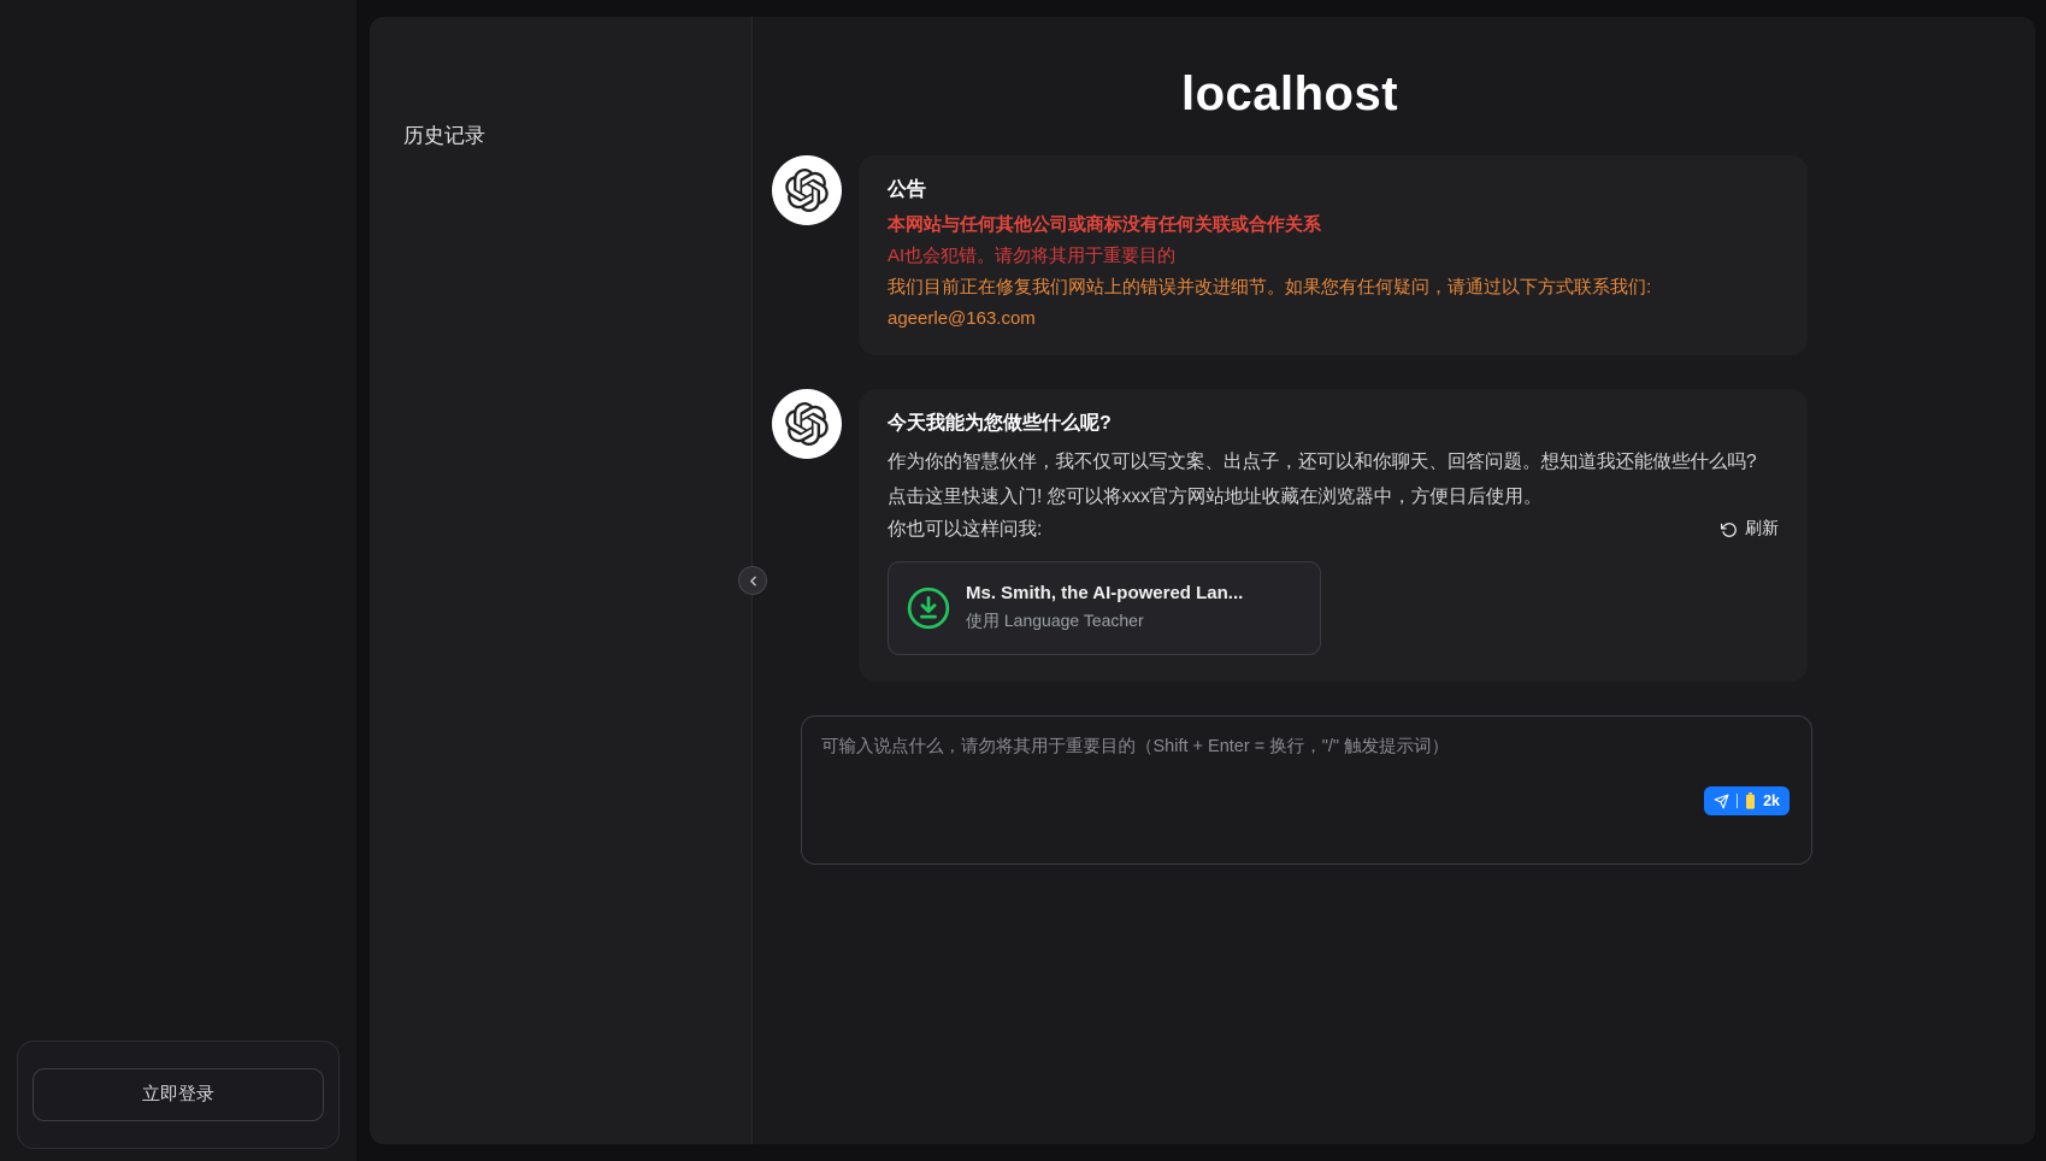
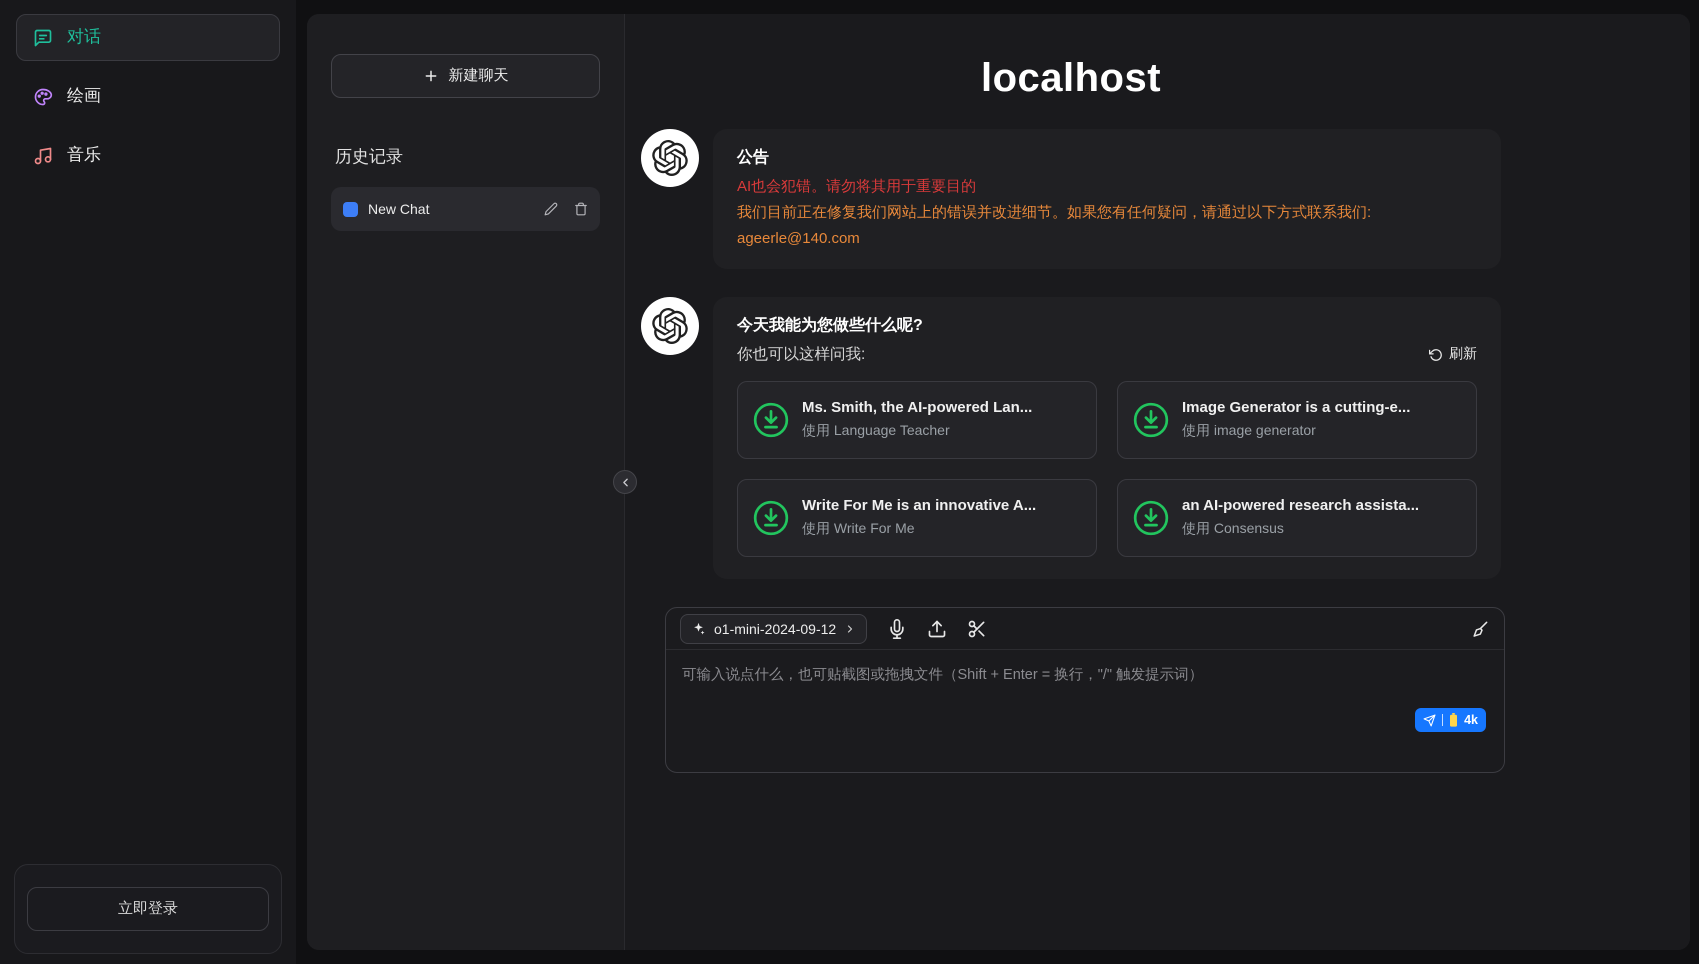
+ 对话
+ 绘画
+ 音乐
  立即登录
+ 新建聊天
  历史记录
+ New Chat
  localhost
  公告
- 本网站与任何其他公司或商标没有任何关联或合作关系
  AI也会犯错。请勿将其用于重要目的
  我们目前正在修复我们网站上的错误并改进细节。如果您有任何疑问，请通过以下方式联系我们:
- ageerle@163.com
+ ageerle@140.com
  今天我能为您做些什么呢?
- 作为你的智慧伙伴，我不仅可以写文案、出点子，还可以和你聊天、回答问题。想知道我还能做些什么吗? 点击这里快速入门! 您可以将xxx官方网站地址收藏在浏览器中，方便日后使用。
  你也可以这样问我:
  刷新
  Ms. Smith, the AI-powered Lan...
  使用 Language Teacher
+ Image Generator is a cutting-e...
+ 使用 image generator
+ Write For Me is an innovative A...
+ 使用 Write For Me
+ an AI-powered research assista...
+ 使用 Consensus
+ o1-mini-2024-09-12
- 可输入说点什么，请勿将其用于重要目的（Shift + Enter = 换行，"/" 触发提示词）
+ 可输入说点什么，也可贴截图或拖拽文件（Shift + Enter = 换行，"/" 触发提示词）
- 2k
+ 4k
